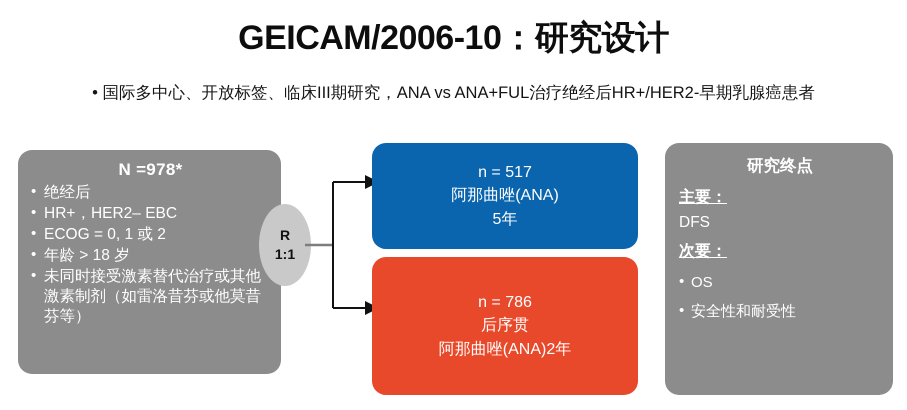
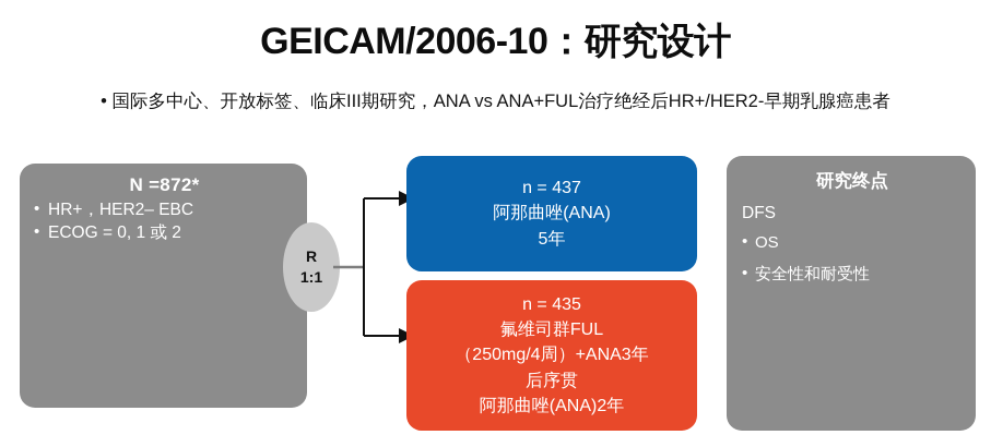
  GEICAM/2006-10：研究设计
  • 国际多中心、开放标签、临床III期研究，ANA vs ANA+FUL治疗绝经后HR+/HER2-早期乳腺癌患者
- N =978*
+ N =872*
- 绝经后
  HR+，HER2– EBC
  ECOG = 0, 1 或 2
- 年龄 > 18 岁
- 未同时接受激素替代治疗或其他激素制剂（如雷洛昔芬或他莫昔芬等）
  R
  1:1
- n = 517
+ n = 437
  阿那曲唑(ANA)
  5年
- n = 786
+ n = 435
+ 氟维司群FUL
+ （250mg/4周）+ANA3年
  后序贯
  阿那曲唑(ANA)2年
  研究终点
- 主要：
  DFS
- 次要：
  OS
  安全性和耐受性
